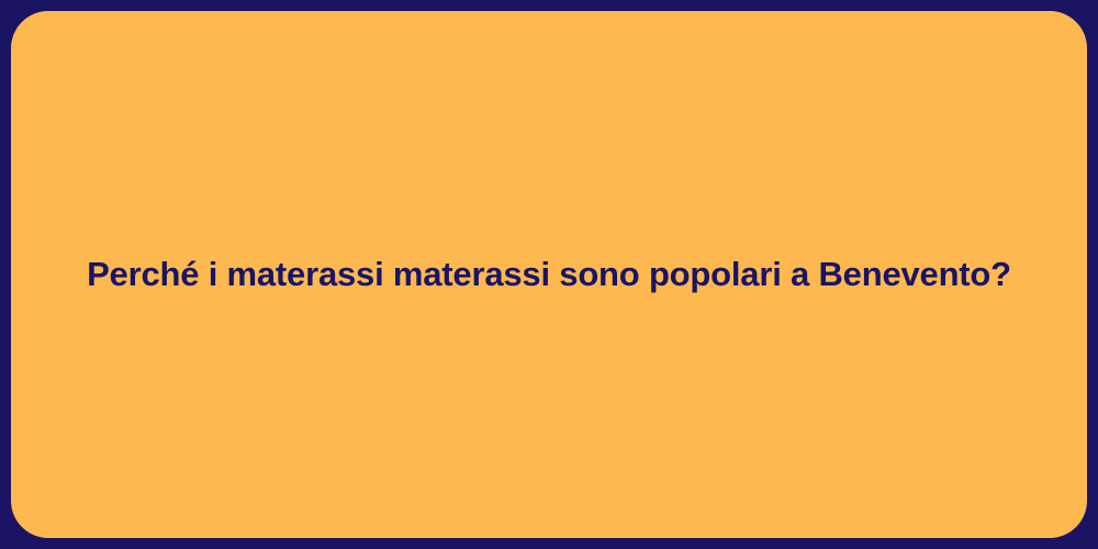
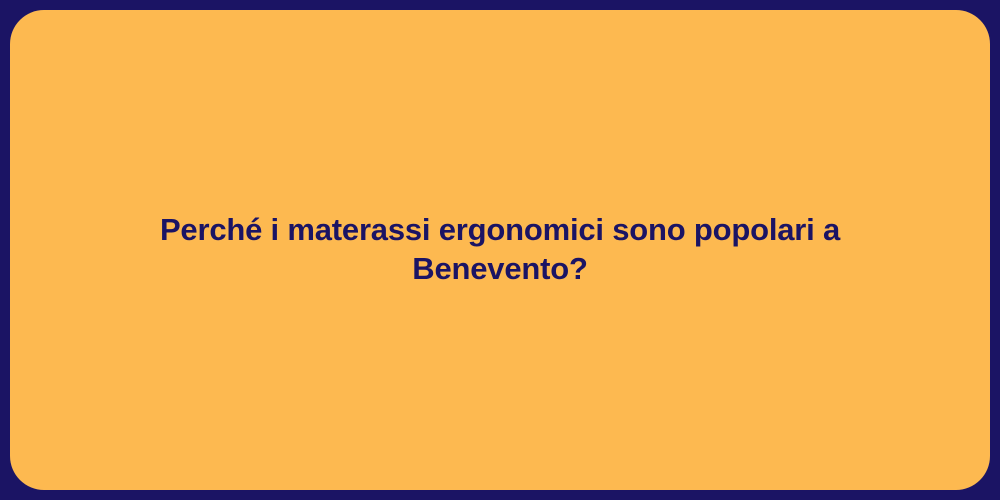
- Perché i materassi materassi sono popolari a Benevento?
+ Perché i materassi ergonomici sono popolari a Benevento?
